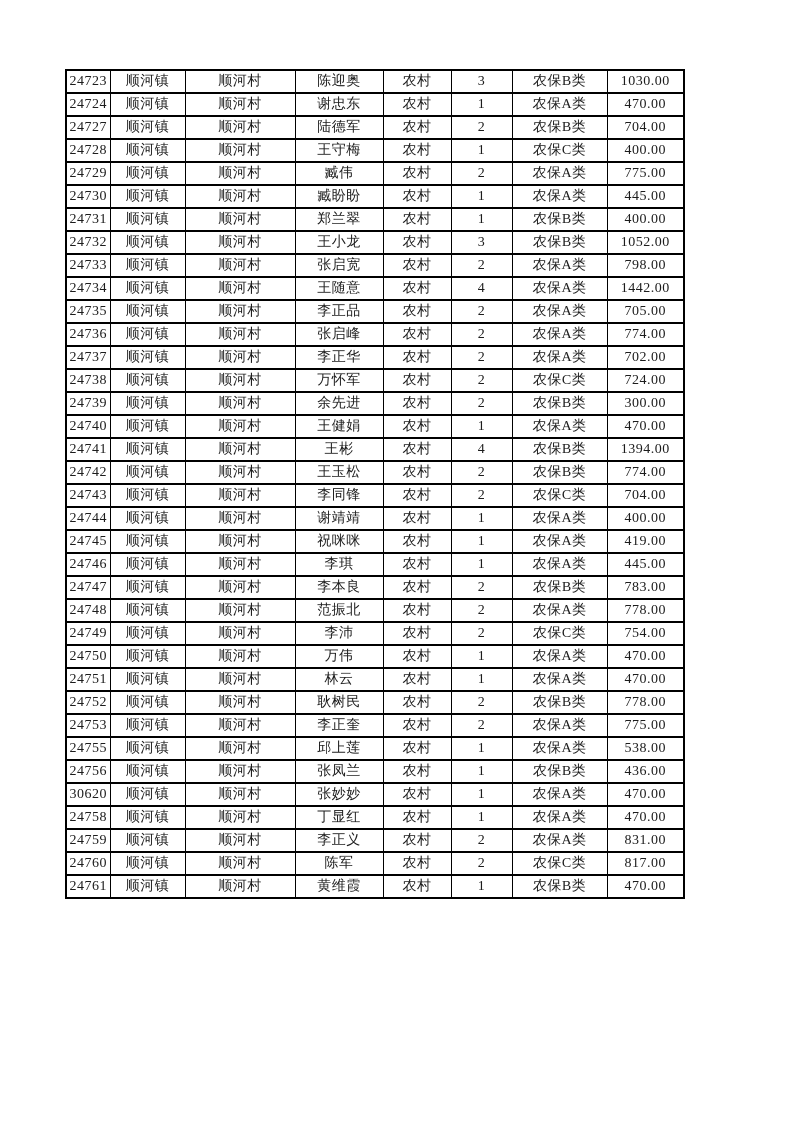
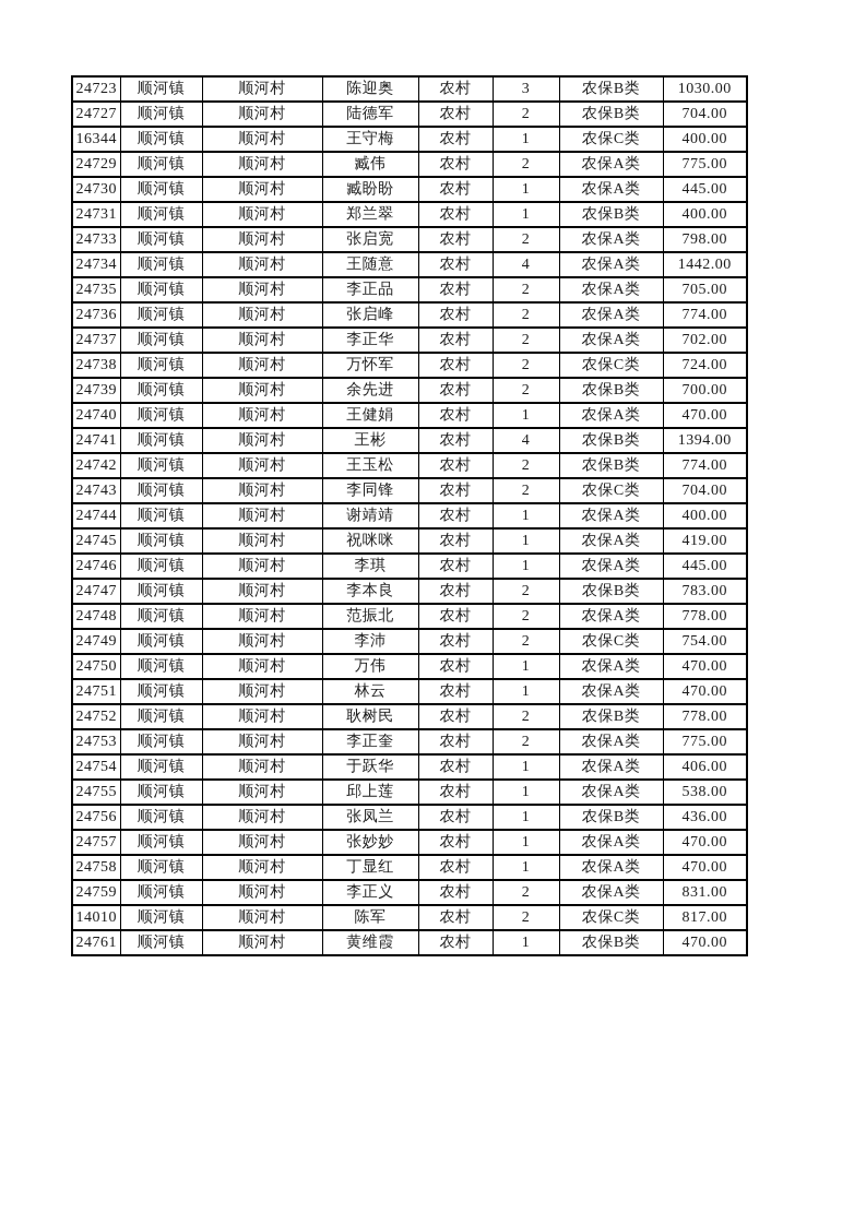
  24723	顺河镇	顺河村	陈迎奥	农村	3	农保B类	1030.00
- 24724	顺河镇	顺河村	谢忠东	农村	1	农保A类	470.00
  24727	顺河镇	顺河村	陆德军	农村	2	农保B类	704.00
- 24728	顺河镇	顺河村	王守梅	农村	1	农保C类	400.00
+ 16344	顺河镇	顺河村	王守梅	农村	1	农保C类	400.00
  24729	顺河镇	顺河村	臧伟	农村	2	农保A类	775.00
  24730	顺河镇	顺河村	臧盼盼	农村	1	农保A类	445.00
  24731	顺河镇	顺河村	郑兰翠	农村	1	农保B类	400.00
- 24732	顺河镇	顺河村	王小龙	农村	3	农保B类	1052.00
  24733	顺河镇	顺河村	张启宽	农村	2	农保A类	798.00
  24734	顺河镇	顺河村	王随意	农村	4	农保A类	1442.00
  24735	顺河镇	顺河村	李正品	农村	2	农保A类	705.00
  24736	顺河镇	顺河村	张启峰	农村	2	农保A类	774.00
  24737	顺河镇	顺河村	李正华	农村	2	农保A类	702.00
  24738	顺河镇	顺河村	万怀军	农村	2	农保C类	724.00
- 24739	顺河镇	顺河村	余先进	农村	2	农保B类	300.00
+ 24739	顺河镇	顺河村	余先进	农村	2	农保B类	700.00
  24740	顺河镇	顺河村	王健娟	农村	1	农保A类	470.00
  24741	顺河镇	顺河村	王彬	农村	4	农保B类	1394.00
  24742	顺河镇	顺河村	王玉松	农村	2	农保B类	774.00
  24743	顺河镇	顺河村	李同锋	农村	2	农保C类	704.00
  24744	顺河镇	顺河村	谢靖靖	农村	1	农保A类	400.00
  24745	顺河镇	顺河村	祝咪咪	农村	1	农保A类	419.00
  24746	顺河镇	顺河村	李琪	农村	1	农保A类	445.00
  24747	顺河镇	顺河村	李本良	农村	2	农保B类	783.00
  24748	顺河镇	顺河村	范振北	农村	2	农保A类	778.00
  24749	顺河镇	顺河村	李沛	农村	2	农保C类	754.00
  24750	顺河镇	顺河村	万伟	农村	1	农保A类	470.00
  24751	顺河镇	顺河村	林云	农村	1	农保A类	470.00
  24752	顺河镇	顺河村	耿树民	农村	2	农保B类	778.00
  24753	顺河镇	顺河村	李正奎	农村	2	农保A类	775.00
+ 24754	顺河镇	顺河村	于跃华	农村	1	农保A类	406.00
  24755	顺河镇	顺河村	邱上莲	农村	1	农保A类	538.00
  24756	顺河镇	顺河村	张凤兰	农村	1	农保B类	436.00
- 30620	顺河镇	顺河村	张妙妙	农村	1	农保A类	470.00
+ 24757	顺河镇	顺河村	张妙妙	农村	1	农保A类	470.00
  24758	顺河镇	顺河村	丁显红	农村	1	农保A类	470.00
  24759	顺河镇	顺河村	李正义	农村	2	农保A类	831.00
- 24760	顺河镇	顺河村	陈军	农村	2	农保C类	817.00
+ 14010	顺河镇	顺河村	陈军	农村	2	农保C类	817.00
  24761	顺河镇	顺河村	黄维霞	农村	1	农保B类	470.00
